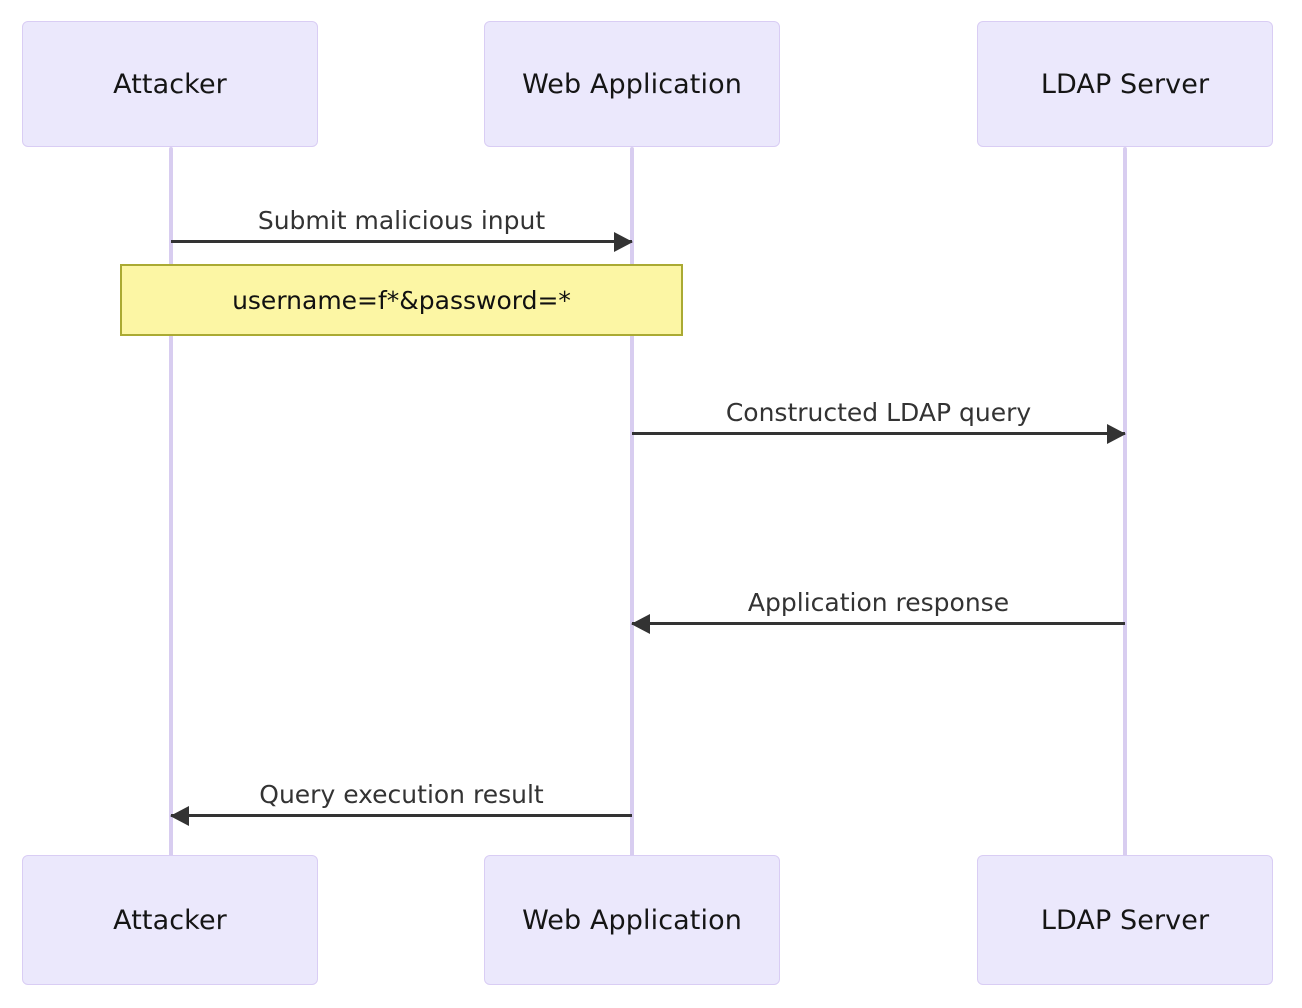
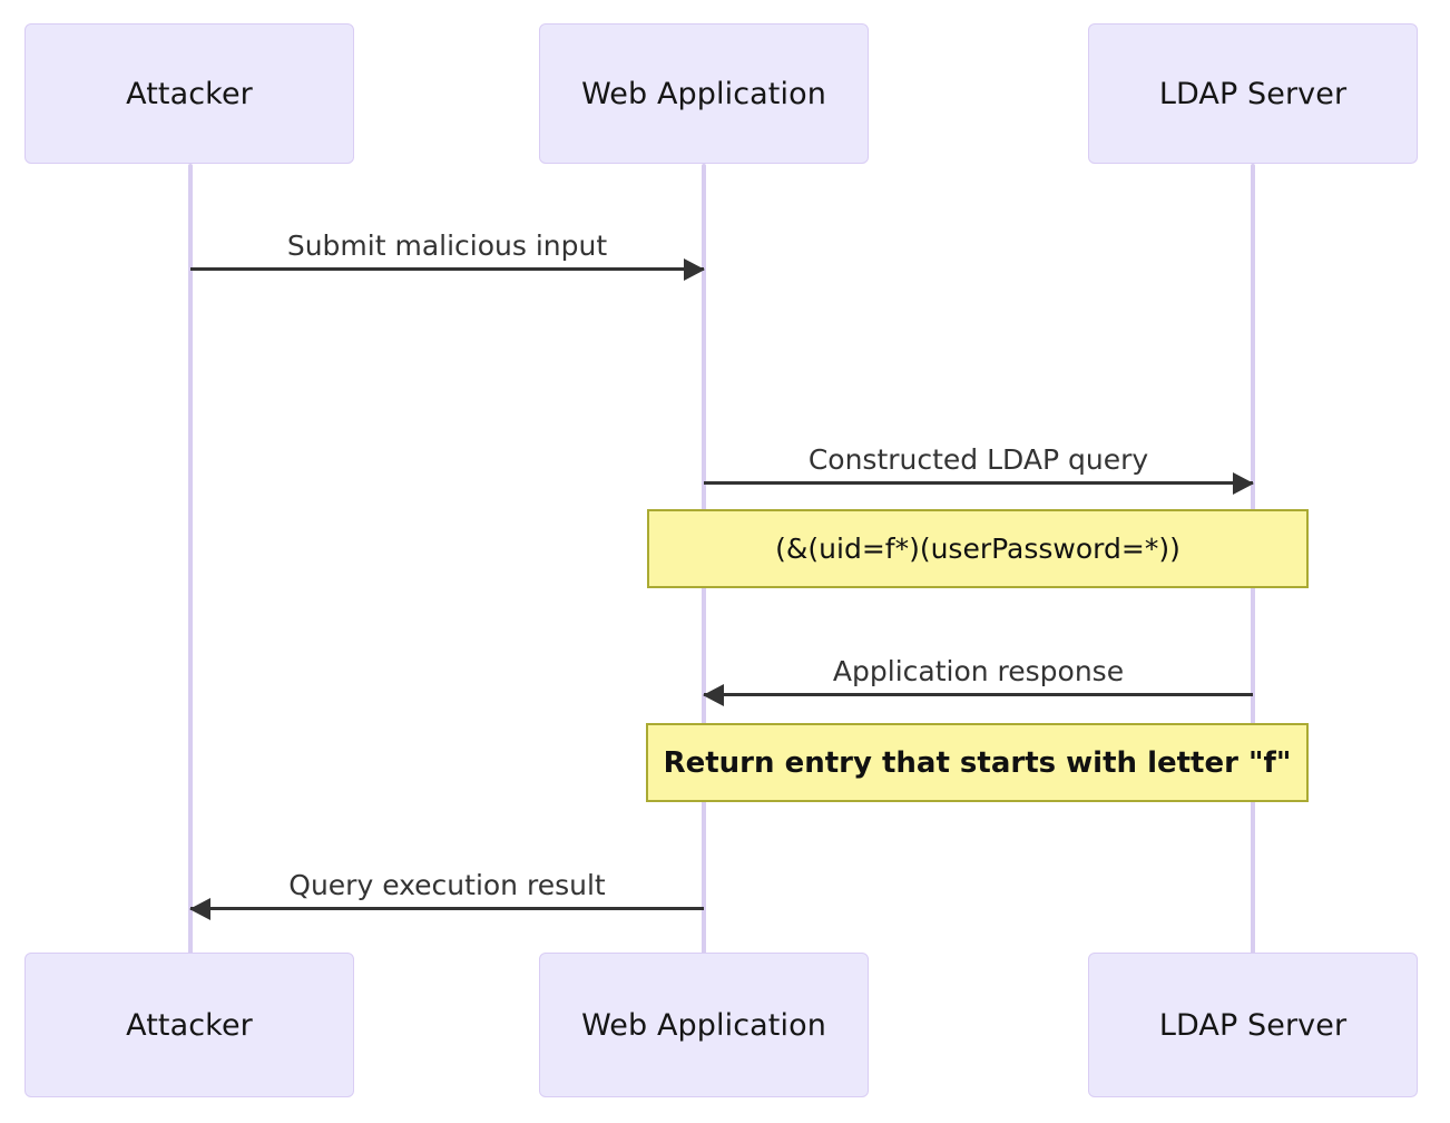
  Attacker
  Web Application
  LDAP Server
  Submit malicious input
- username=f*&password=*
  Constructed LDAP query
+ (&(uid=f*)(userPassword=*))
  Application response
+ Return entry that starts with letter "f"
  Query execution result
  Attacker
  Web Application
  LDAP Server
